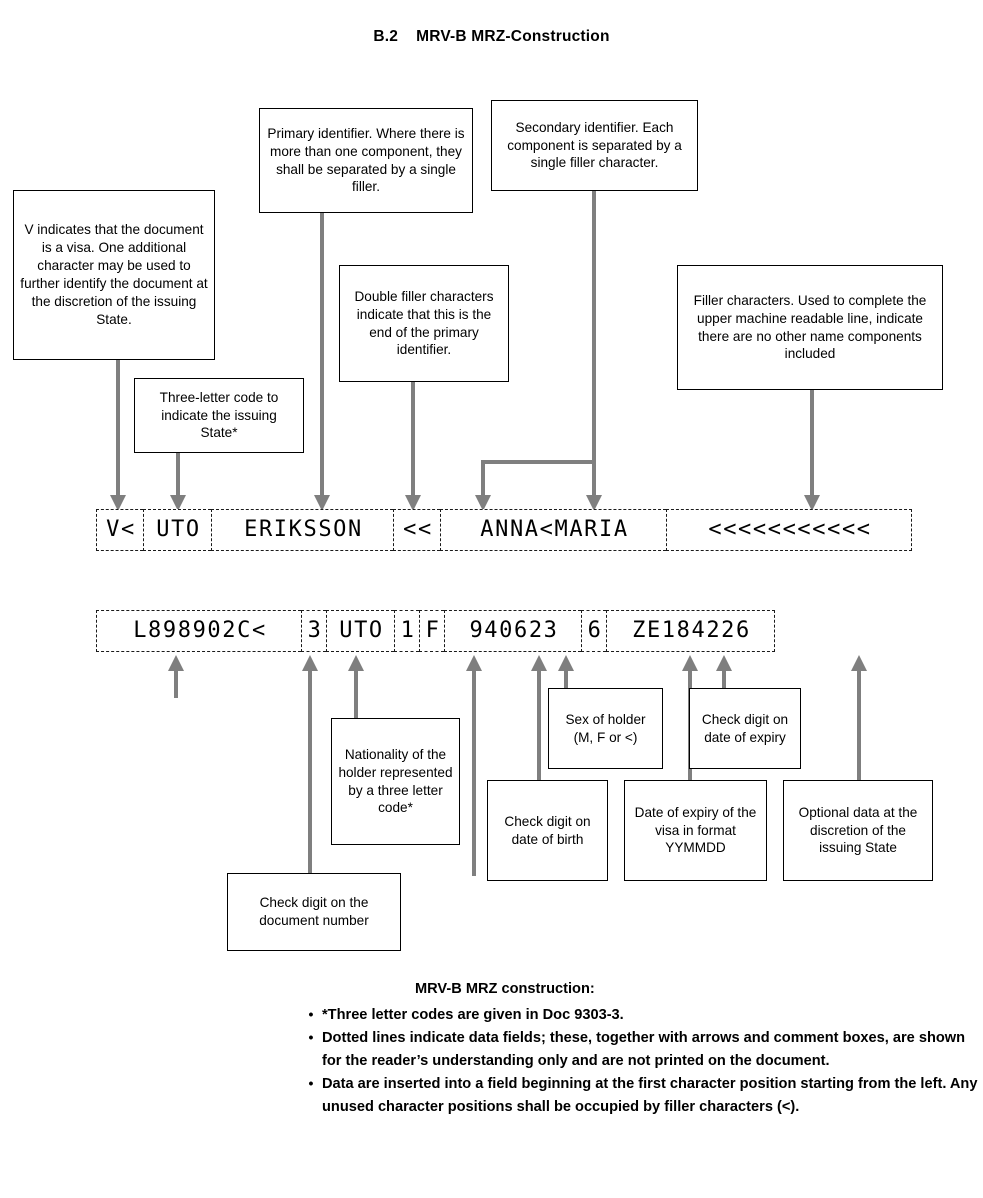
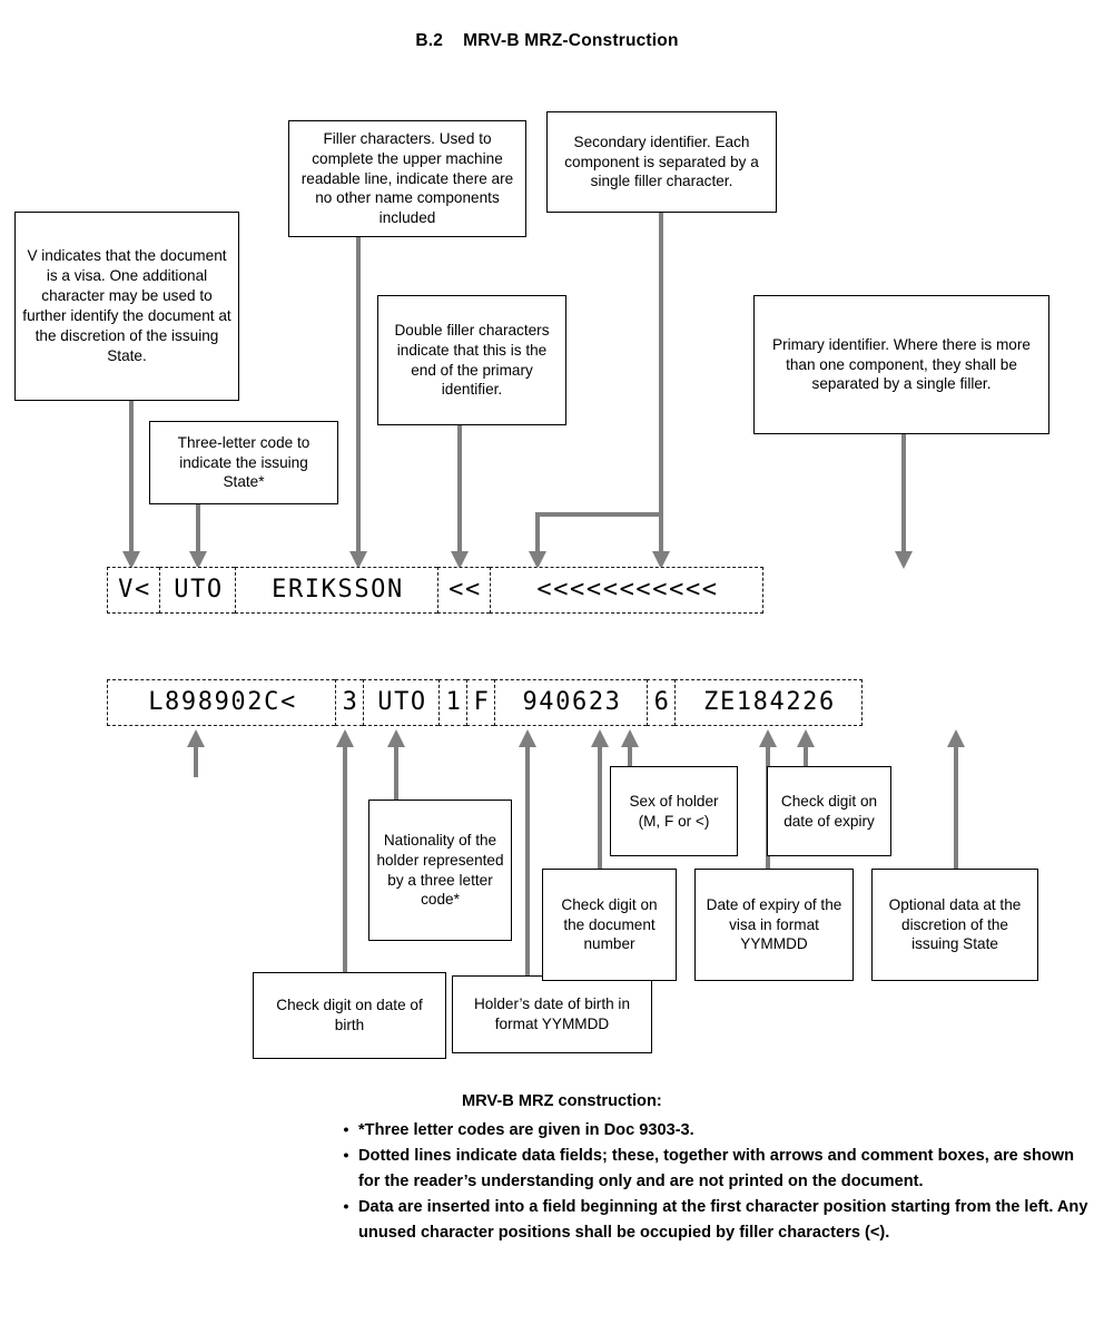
  B.2 MRV-B MRZ-Construction
  V indicates that the document is a visa. One additional character may be used to further identify the document at the discretion of the issuing State.
  Three-letter code to indicate the issuing State*
- Primary identifier. Where there is more than one component, they shall be separated by a single filler.
+ Filler characters. Used to complete the upper machine readable line, indicate there are no other name components included
  Double filler characters indicate that this is the end of the primary identifier.
  Secondary identifier. Each component is separated by a single filler character.
- Filler characters. Used to complete the upper machine readable line, indicate there are no other name components included
+ Primary identifier. Where there is more than one component, they shall be separated by a single filler.
  V<
  UTO
  ERIKSSON
  <<
- ANNA<MARIA
  <<<<<<<<<<<
  L898902C<
  3
  UTO
  1
  F
  940623
  6
  ZE184226
- Check digit on the document number
+ Check digit on date of birth
  Nationality of the holder represented by a three letter code*
+ Holder’s date of birth in format YYMMDD
- Check digit on date of birth
+ Check digit on the document number
  Sex of holder (M, F or <)
  Date of expiry of the visa in format YYMMDD
  Check digit on date of expiry
  Optional data at the discretion of the issuing State
  MRV-B MRZ construction:
  •
  *Three letter codes are given in Doc 9303-3.
  •
  Dotted lines indicate data fields; these, together with arrows and comment boxes, are shown for the reader’s understanding only and are not printed on the document.
  •
  Data are inserted into a field beginning at the first character position starting from the left. Any unused character positions shall be occupied by filler characters (<).
